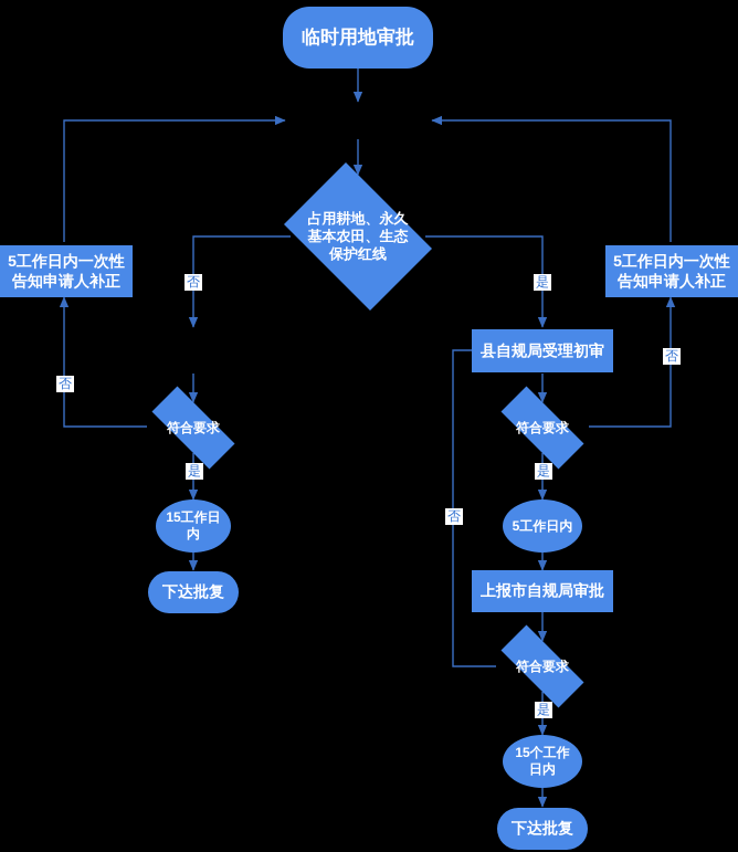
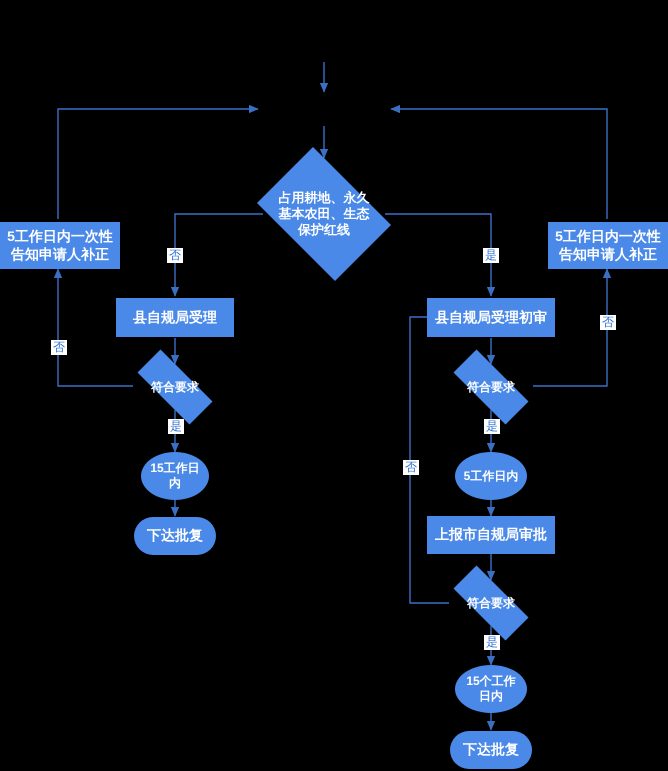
- 临时用地审批
  占用耕地、永久
  基本农田、生态
  保护红线
  5工作日内一次性
  告知申请人补正
  5工作日内一次性
  告知申请人补正
+ 县自规局受理
  符合要求
  15工作日
  内
  下达批复
  县自规局受理初审
  符合要求
  5工作日内
  上报市自规局审批
  符合要求
  15个工作
  日内
  下达批复
  否
  是
  否
  是
  否
  是
  否
  是
